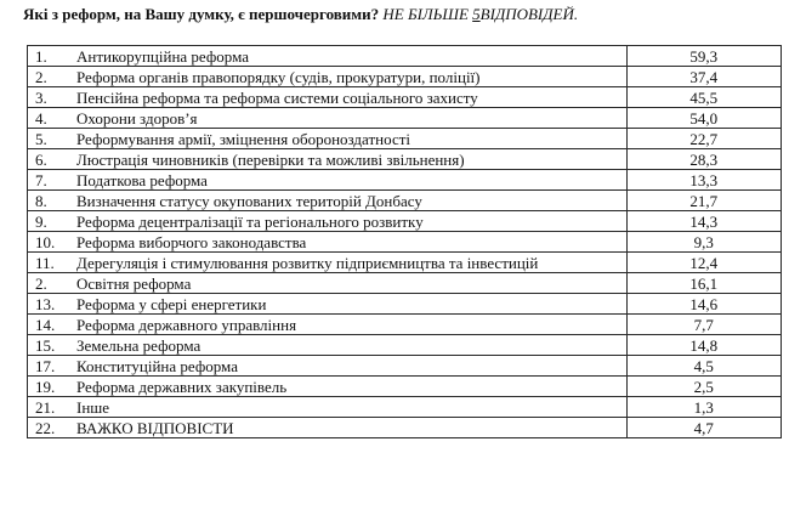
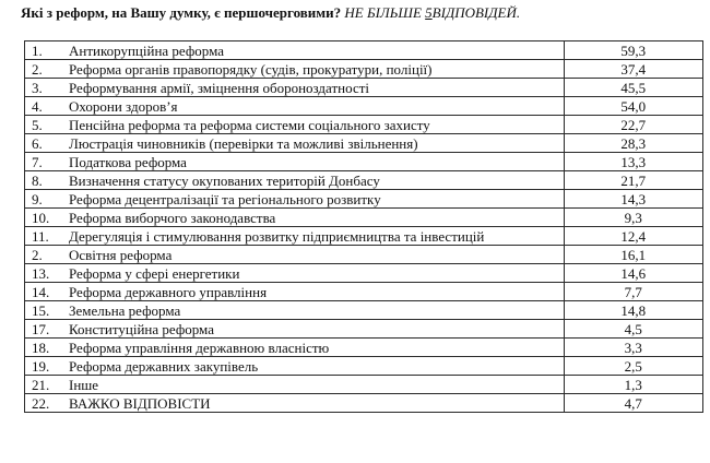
  Які з реформ, на Вашу думку, є першочерговими? НЕ БІЛЬШЕ 5ВІДПОВІДЕЙ.
  1. Антикорупційна реформа	59,3
  2. Реформа органів правопорядку (судів, прокуратури, поліції)	37,4
- 3. Пенсійна реформа та реформа системи соціального захисту	45,5
+ 3. Реформування армії, зміцнення обороноздатності	45,5
  4. Охорони здоров’я	54,0
- 5. Реформування армії, зміцнення обороноздатності	22,7
+ 5. Пенсійна реформа та реформа системи соціального захисту	22,7
  6. Люстрація чиновників (перевірки та можливі звільнення)	28,3
  7. Податкова реформа	13,3
  8. Визначення статусу окупованих територій Донбасу	21,7
  9. Реформа децентралізації та регіонального розвитку	14,3
  10. Реформа виборчого законодавства	9,3
  11. Дерегуляція і стимулювання розвитку підприємництва та інвестицій	12,4
  2. Освітня реформа	16,1
  13. Реформа у сфері енергетики	14,6
  14. Реформа державного управління	7,7
  15. Земельна реформа	14,8
  17. Конституційна реформа	4,5
+ 18. Реформа управління державною власністю	3,3
  19. Реформа державних закупівель	2,5
  21. Інше	1,3
  22. ВАЖКО ВІДПОВІСТИ	4,7
